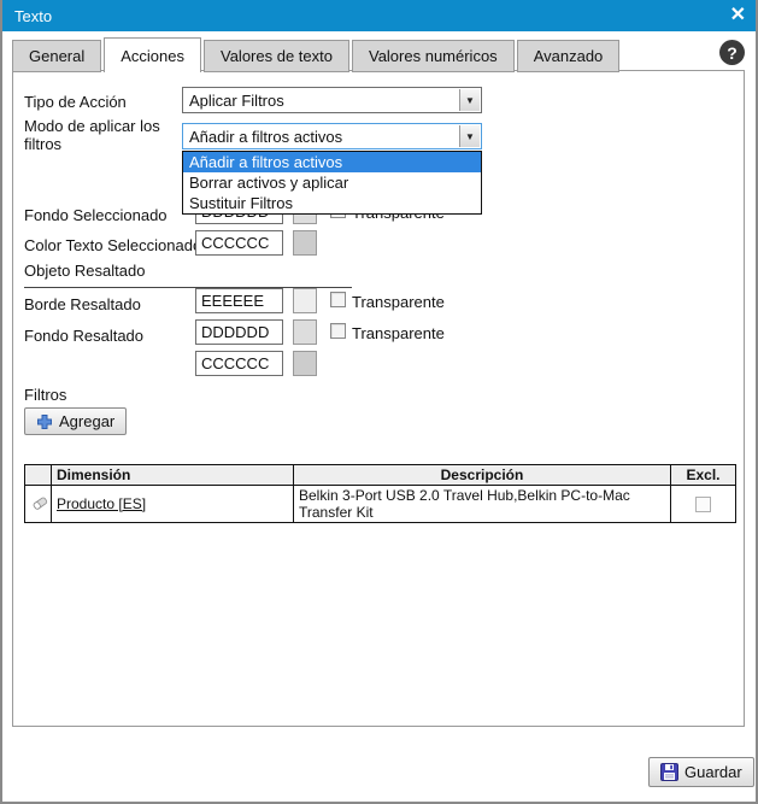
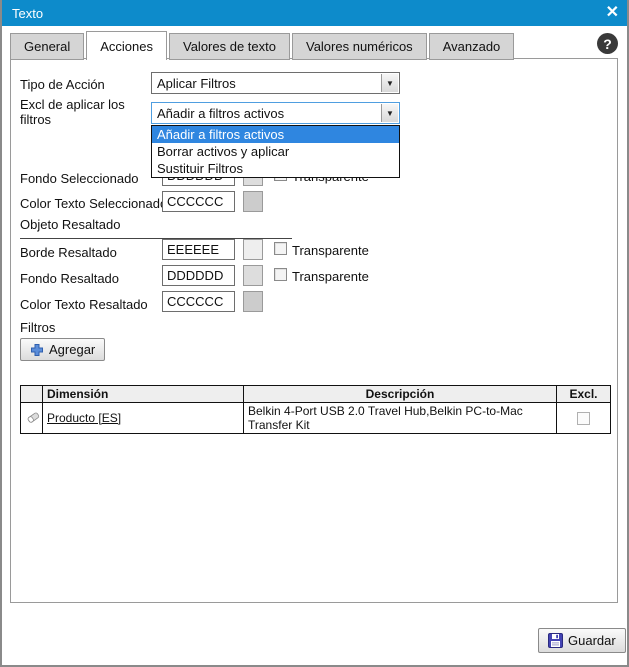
  Texto
  ✕
  General
  Acciones
  Valores de texto
  Valores numéricos
  Avanzado
  ?
  Tipo de Acción
  Aplicar Filtros
  ▼
- Modo de aplicar los filtros
+ Excl de aplicar los filtros
  Añadir a filtros activos
  ▼
  Fondo Seleccionado
  Color Texto Seleccionad
  CCCCCC
  Objeto Resaltado
  Borde Resaltado
  EEEEEE
  Transparente
  Fondo Resaltado
  DDDDDD
  Transparente
+ Color Texto Resaltado
  CCCCCC
  Filtros
  Agregar
  	Dimensión	Descripción	Excl.
- 	Producto [ES]	Belkin 3-Port USB 2.0 Travel Hub,Belkin PC-to-Mac Transfer Kit
+ 	Producto [ES]	Belkin 4-Port USB 2.0 Travel Hub,Belkin PC-to-Mac Transfer Kit
  Añadir a filtros activos
  Borrar activos y aplicar
  Sustituir Filtros
  Guardar
